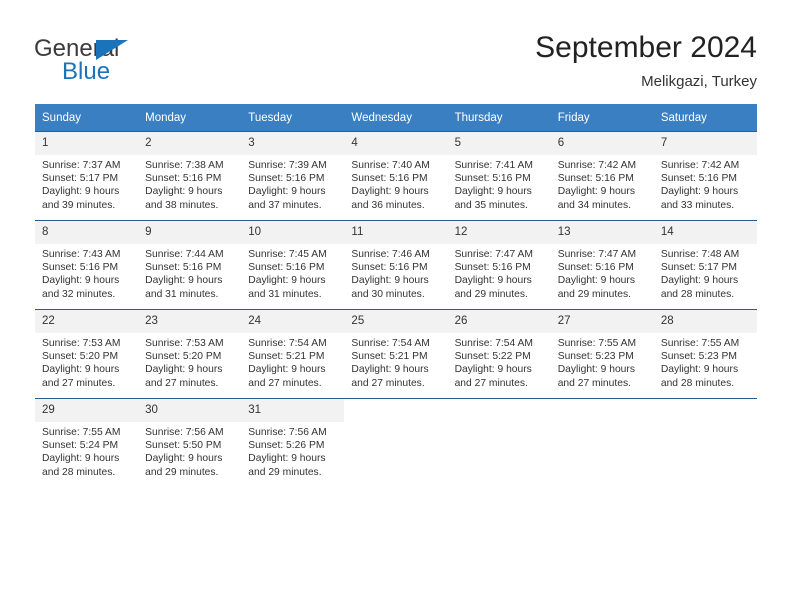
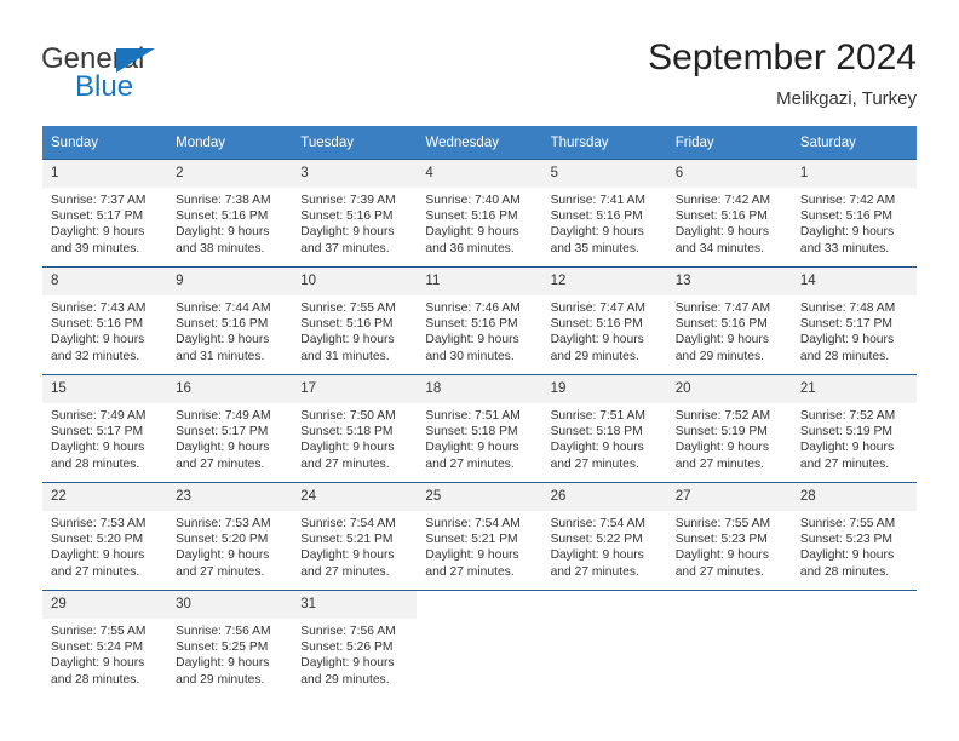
  General
  Blue
  September 2024
  Melikgazi, Turkey
  Sunday	Monday	Tuesday	Wednesday	Thursday	Friday	Saturday
- 1Sunrise: 7:37 AMSunset: 5:17 PMDaylight: 9 hoursand 39 minutes.	2Sunrise: 7:38 AMSunset: 5:16 PMDaylight: 9 hoursand 38 minutes.	3Sunrise: 7:39 AMSunset: 5:16 PMDaylight: 9 hoursand 37 minutes.	4Sunrise: 7:40 AMSunset: 5:16 PMDaylight: 9 hoursand 36 minutes.	5Sunrise: 7:41 AMSunset: 5:16 PMDaylight: 9 hoursand 35 minutes.	6Sunrise: 7:42 AMSunset: 5:16 PMDaylight: 9 hoursand 34 minutes.	7Sunrise: 7:42 AMSunset: 5:16 PMDaylight: 9 hoursand 33 minutes.
+ 1Sunrise: 7:37 AMSunset: 5:17 PMDaylight: 9 hoursand 39 minutes.	2Sunrise: 7:38 AMSunset: 5:16 PMDaylight: 9 hoursand 38 minutes.	3Sunrise: 7:39 AMSunset: 5:16 PMDaylight: 9 hoursand 37 minutes.	4Sunrise: 7:40 AMSunset: 5:16 PMDaylight: 9 hoursand 36 minutes.	5Sunrise: 7:41 AMSunset: 5:16 PMDaylight: 9 hoursand 35 minutes.	6Sunrise: 7:42 AMSunset: 5:16 PMDaylight: 9 hoursand 34 minutes.	1Sunrise: 7:42 AMSunset: 5:16 PMDaylight: 9 hoursand 33 minutes.
- 8Sunrise: 7:43 AMSunset: 5:16 PMDaylight: 9 hoursand 32 minutes.	9Sunrise: 7:44 AMSunset: 5:16 PMDaylight: 9 hoursand 31 minutes.	10Sunrise: 7:45 AMSunset: 5:16 PMDaylight: 9 hoursand 31 minutes.	11Sunrise: 7:46 AMSunset: 5:16 PMDaylight: 9 hoursand 30 minutes.	12Sunrise: 7:47 AMSunset: 5:16 PMDaylight: 9 hoursand 29 minutes.	13Sunrise: 7:47 AMSunset: 5:16 PMDaylight: 9 hoursand 29 minutes.	14Sunrise: 7:48 AMSunset: 5:17 PMDaylight: 9 hoursand 28 minutes.
+ 8Sunrise: 7:43 AMSunset: 5:16 PMDaylight: 9 hoursand 32 minutes.	9Sunrise: 7:44 AMSunset: 5:16 PMDaylight: 9 hoursand 31 minutes.	10Sunrise: 7:55 AMSunset: 5:16 PMDaylight: 9 hoursand 31 minutes.	11Sunrise: 7:46 AMSunset: 5:16 PMDaylight: 9 hoursand 30 minutes.	12Sunrise: 7:47 AMSunset: 5:16 PMDaylight: 9 hoursand 29 minutes.	13Sunrise: 7:47 AMSunset: 5:16 PMDaylight: 9 hoursand 29 minutes.	14Sunrise: 7:48 AMSunset: 5:17 PMDaylight: 9 hoursand 28 minutes.
+ 15Sunrise: 7:49 AMSunset: 5:17 PMDaylight: 9 hoursand 28 minutes.	16Sunrise: 7:49 AMSunset: 5:17 PMDaylight: 9 hoursand 27 minutes.	17Sunrise: 7:50 AMSunset: 5:18 PMDaylight: 9 hoursand 27 minutes.	18Sunrise: 7:51 AMSunset: 5:18 PMDaylight: 9 hoursand 27 minutes.	19Sunrise: 7:51 AMSunset: 5:18 PMDaylight: 9 hoursand 27 minutes.	20Sunrise: 7:52 AMSunset: 5:19 PMDaylight: 9 hoursand 27 minutes.	21Sunrise: 7:52 AMSunset: 5:19 PMDaylight: 9 hoursand 27 minutes.
  22Sunrise: 7:53 AMSunset: 5:20 PMDaylight: 9 hoursand 27 minutes.	23Sunrise: 7:53 AMSunset: 5:20 PMDaylight: 9 hoursand 27 minutes.	24Sunrise: 7:54 AMSunset: 5:21 PMDaylight: 9 hoursand 27 minutes.	25Sunrise: 7:54 AMSunset: 5:21 PMDaylight: 9 hoursand 27 minutes.	26Sunrise: 7:54 AMSunset: 5:22 PMDaylight: 9 hoursand 27 minutes.	27Sunrise: 7:55 AMSunset: 5:23 PMDaylight: 9 hoursand 27 minutes.	28Sunrise: 7:55 AMSunset: 5:23 PMDaylight: 9 hoursand 28 minutes.
- 29Sunrise: 7:55 AMSunset: 5:24 PMDaylight: 9 hoursand 28 minutes.	30Sunrise: 7:56 AMSunset: 5:50 PMDaylight: 9 hoursand 29 minutes.	31Sunrise: 7:56 AMSunset: 5:26 PMDaylight: 9 hoursand 29 minutes.
+ 29Sunrise: 7:55 AMSunset: 5:24 PMDaylight: 9 hoursand 28 minutes.	30Sunrise: 7:56 AMSunset: 5:25 PMDaylight: 9 hoursand 29 minutes.	31Sunrise: 7:56 AMSunset: 5:26 PMDaylight: 9 hoursand 29 minutes.
